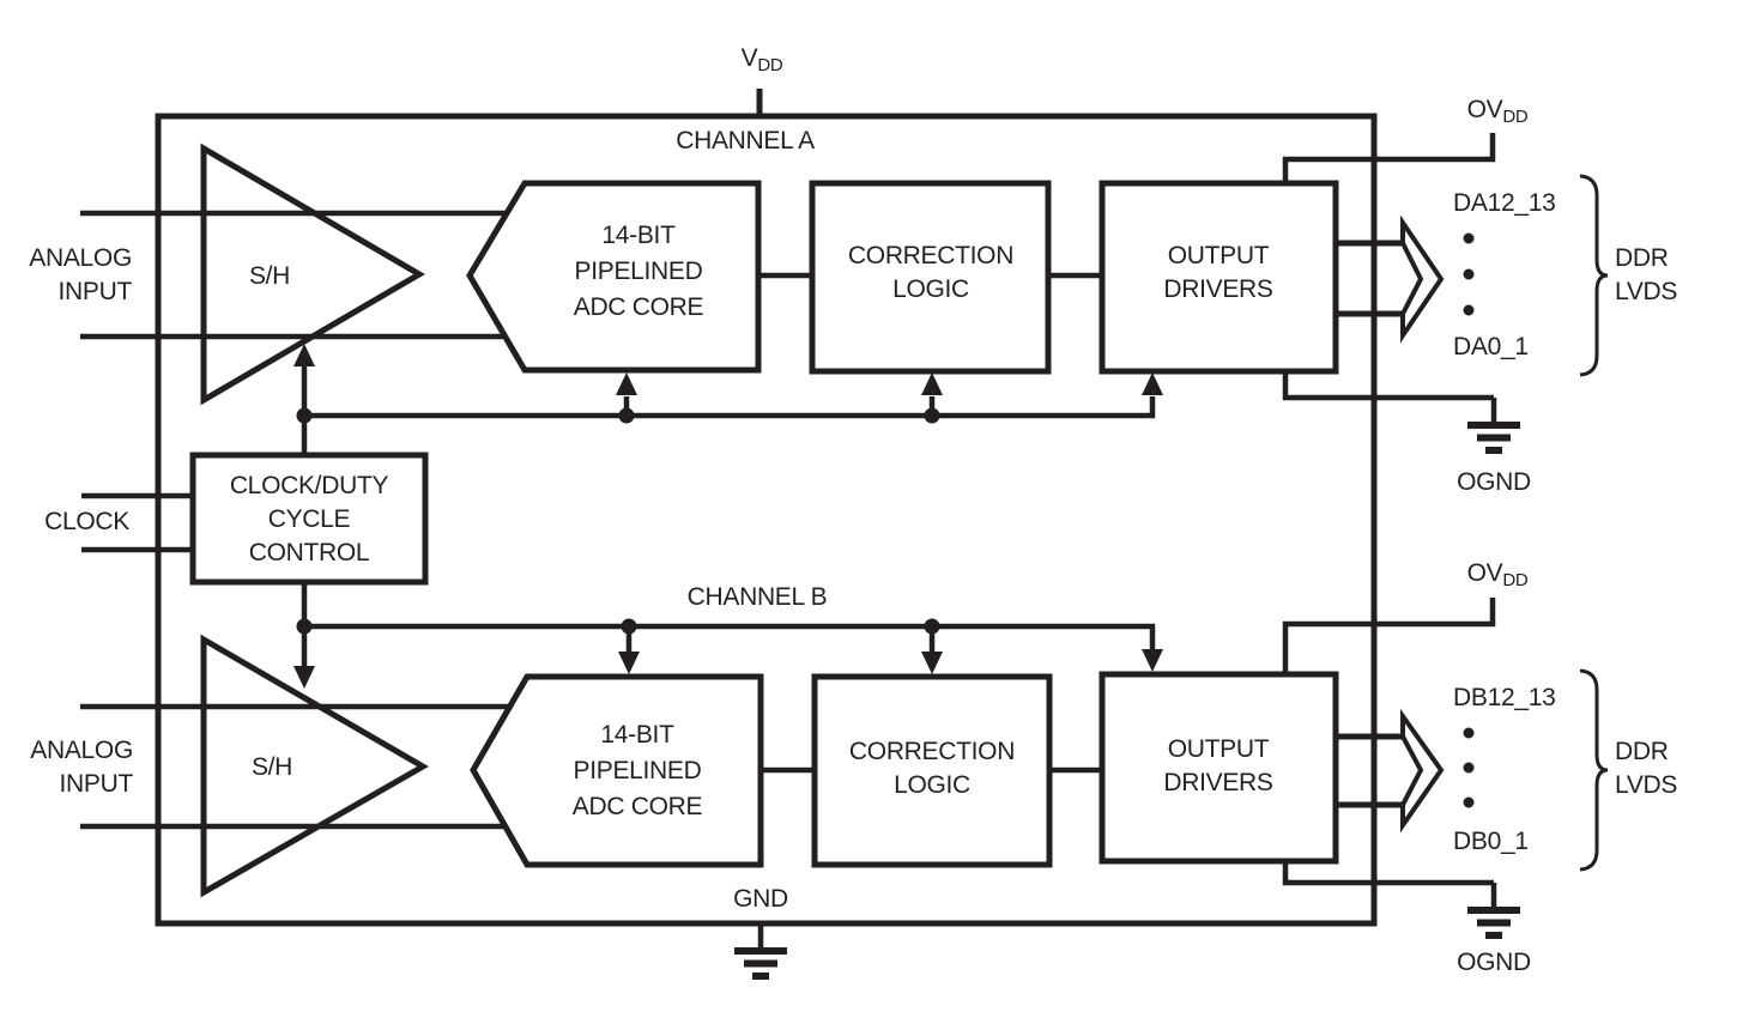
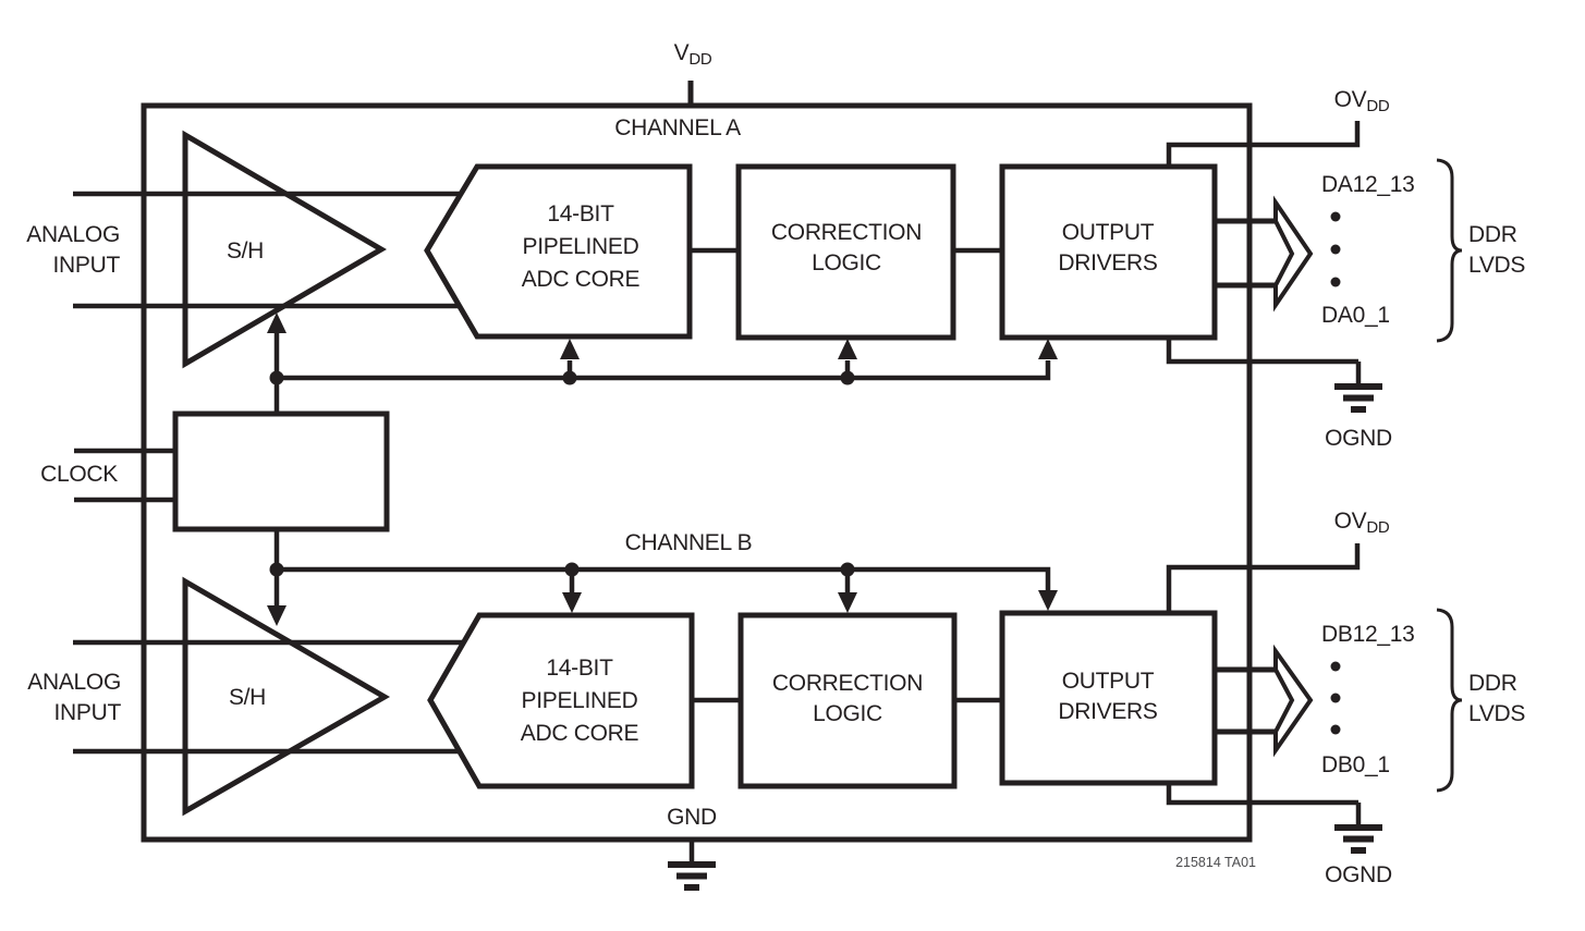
  VDD
  CHANNEL A
  ANALOG
  INPUT
  S/H
  14-BIT
  PIPELINED
  ADC CORE
  CORRECTION
  LOGIC
  OUTPUT
  DRIVERS
  OVDD
  DA12_13
  DA0_1
  DDR
  LVDS
  OGND
  CLOCK
- CLOCK/DUTY
- CYCLE
- CONTROL
  CHANNEL B
  ANALOG
  INPUT
  S/H
  14-BIT
  PIPELINED
  ADC CORE
  CORRECTION
  LOGIC
  OUTPUT
  DRIVERS
  OVDD
  DB12_13
  DB0_1
  DDR
  LVDS
  OGND
  GND
+ 215814 TA01
